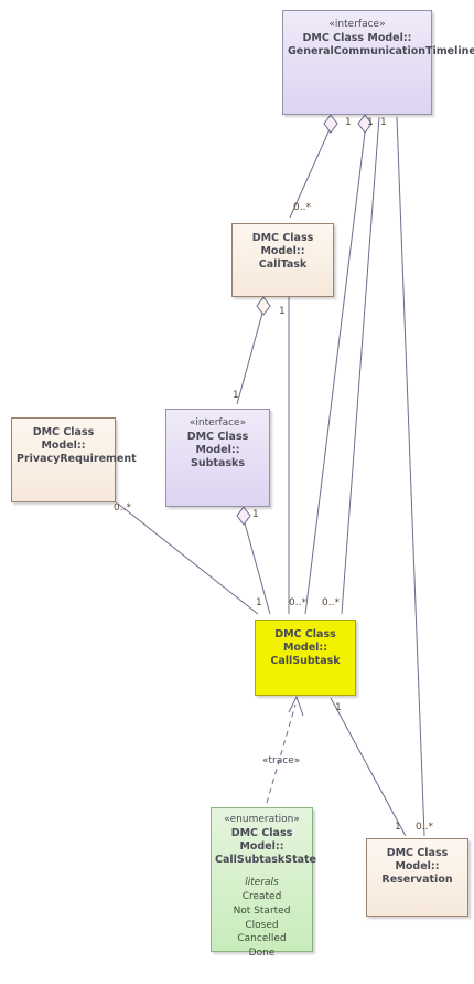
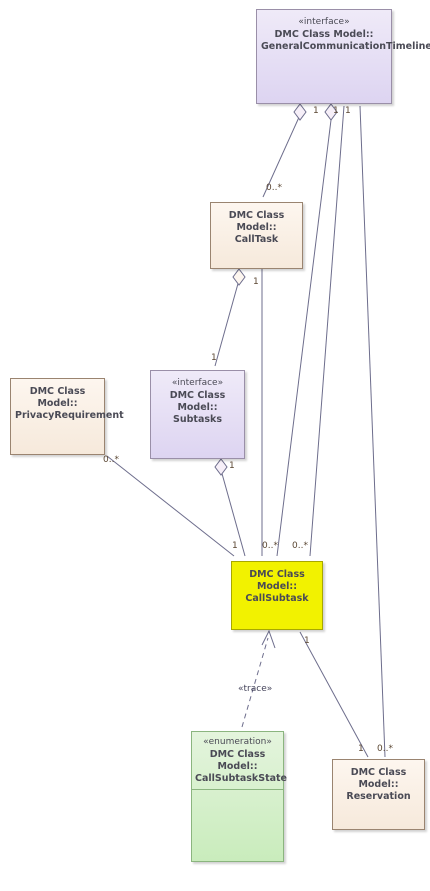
  «interface»
  DMC Class Model::
  GeneralCommunicationTimeline
  DMC Class Model::
  CallTask
  DMC Class Model::
  PrivacyRequirement
  «interface»
  DMC Class Model::
  Subtasks
  DMC Class Model::
  CallSubtask
  «enumeration»
  DMC Class Model::
  CallSubtaskState
- literals
- Created
- Not Started
- Closed
- Cancelled
- Done
  DMC Class Model::
  Reservation
  1
  1
  1
  0..*
  1
  1
  1
  0..*
  1
  0..*
  0..*
  1
  1
  0..*
  «trace»
